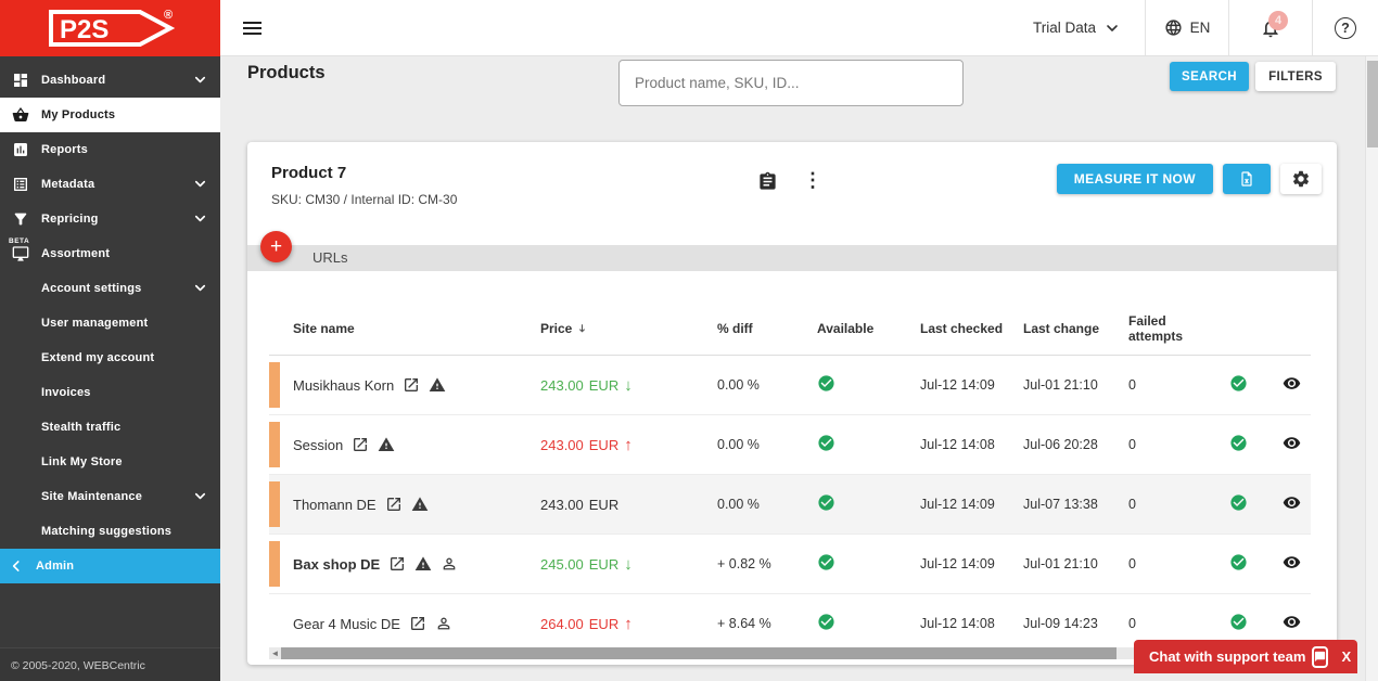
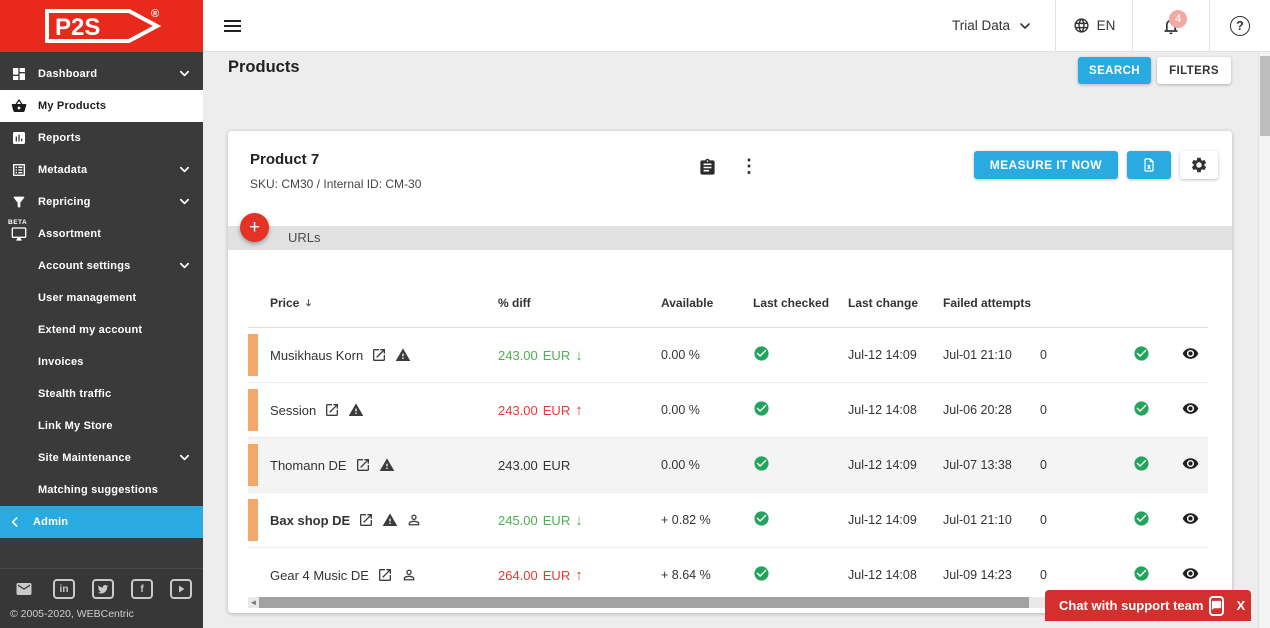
  P2S
  ®
  Dashboard
  My Products
  Reports
  Metadata
  Repricing
  Assortment
  Account settings
  User management
  Extend my account
  Invoices
  Stealth traffic
  Link My Store
  Site Maintenance
  Matching suggestions
  Admin
+ in
+ f
  © 2005-2020, WEBCentric
  Trial Data
  EN
  4
  ?
  Products
- Product name, SKU, ID...
  SEARCH
  FILTERS
  Product 7
  SKU: CM30 / Internal ID: CM-30
  ⋮
  MEASURE IT NOW
  +
  URLs
- Site name
  Price
  % diff
  Available
  Last checked
  Last change
  Failed attempts
  Musikhaus Korn
  243.00
  EUR
  ↓
  0.00 %
  Jul-12 14:09
  Jul-01 21:10
  0
  Session
  243.00
  EUR
  ↑
  0.00 %
  Jul-12 14:08
  Jul-06 20:28
  0
  Thomann DE
  243.00
  EUR
  0.00 %
  Jul-12 14:09
  Jul-07 13:38
  0
  Bax shop DE
  245.00
  EUR
  ↓
  + 0.82 %
  Jul-12 14:09
  Jul-01 21:10
  0
  Gear 4 Music DE
  264.00
  EUR
  ↑
  + 8.64 %
  Jul-12 14:08
  Jul-09 14:23
  0
  ◄
  Chat with support team
  X
